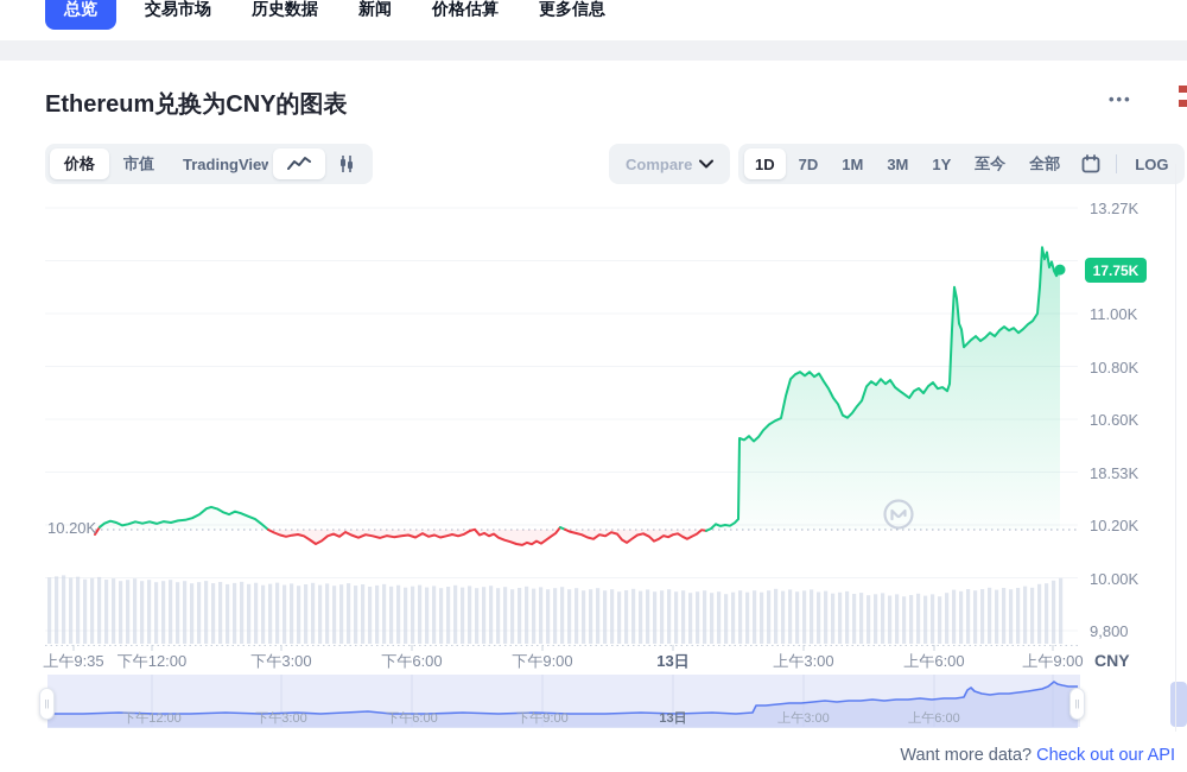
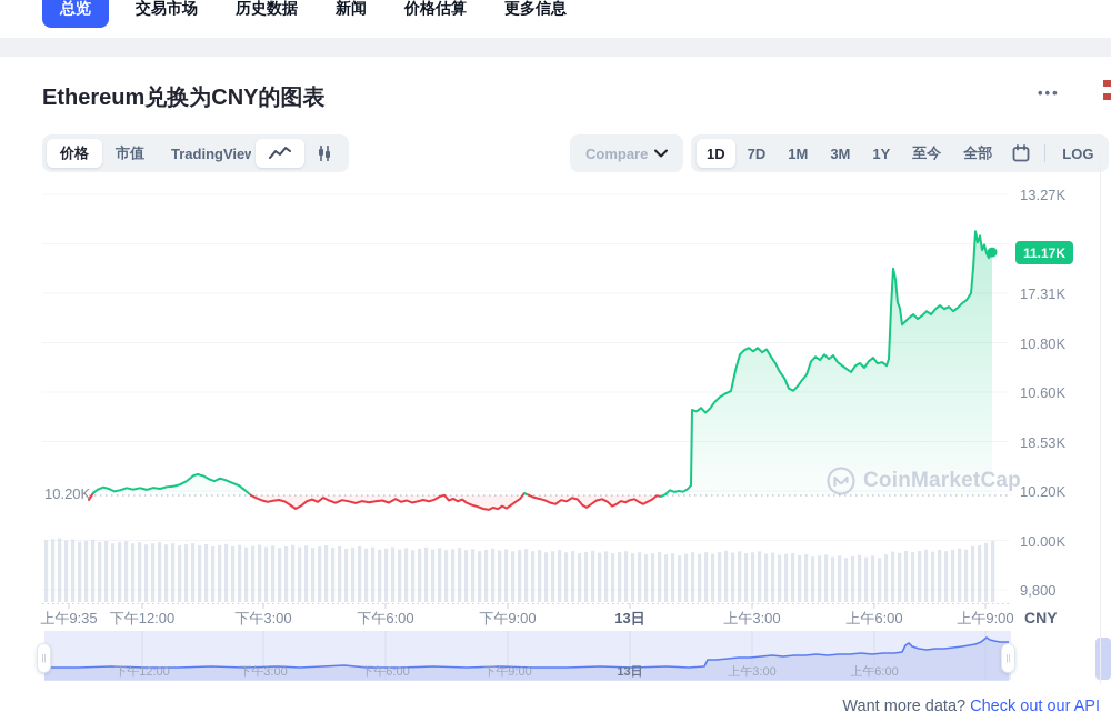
  总览
  交易市场
  历史数据
  新闻
  价格估算
  更多信息
  Ethereum兑换为CNY的图表
  •••
  价格
  市值
  TradingVie
  Compare
  1D
  7D
  1M
  3M
  1Y
  至今
  全部
  LOG
- 17.75K
+ 11.17K
  10.20K
  CNY
+ CoinMarketCap
  ||
  ||
  Want more data? Check out our API
  13.27K
- 11.00K
+ 17.31K
  10.80K
  10.60K
  18.53K
  10.20K
  10.00K
  9,800
  上午9:35
  下午12:00
  下午3:00
  下午6:00
  下午9:00
  13日
  上午3:00
  上午6:00
  上午9:00
  下午12:00
  下午3:00
  下午6:00
  下午9:00
  13日
  上午3:00
  上午6:00
